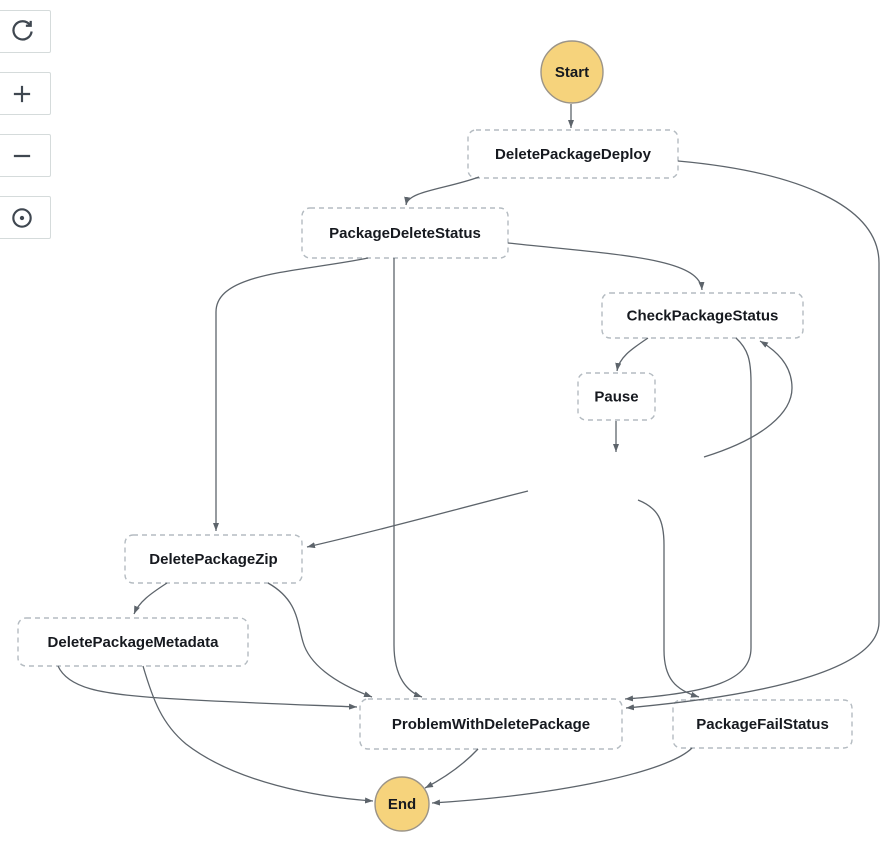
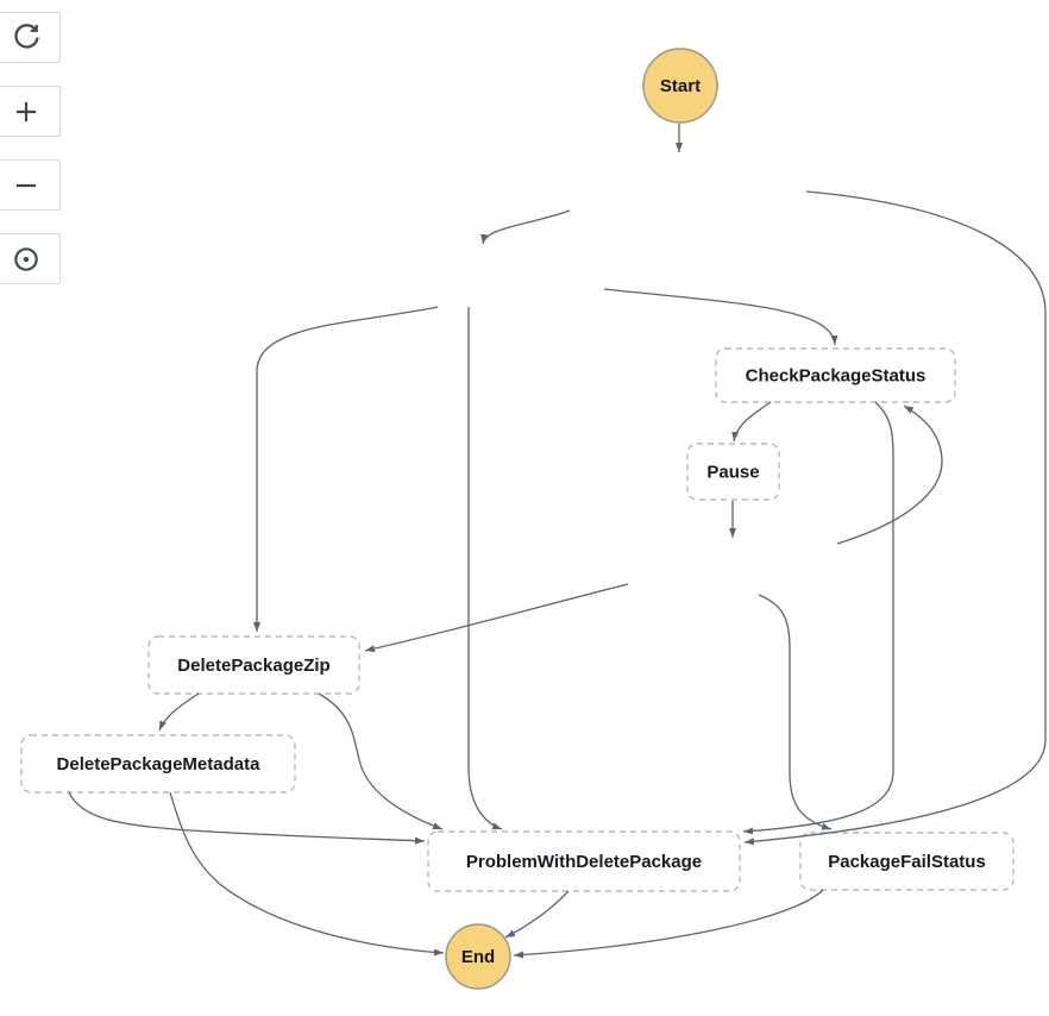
  Start
  End
- DeletePackageDeploy
- PackageDeleteStatus
  CheckPackageStatus
  Pause
  DeletePackageZip
  DeletePackageMetadata
  ProblemWithDeletePackage
  PackageFailStatus
